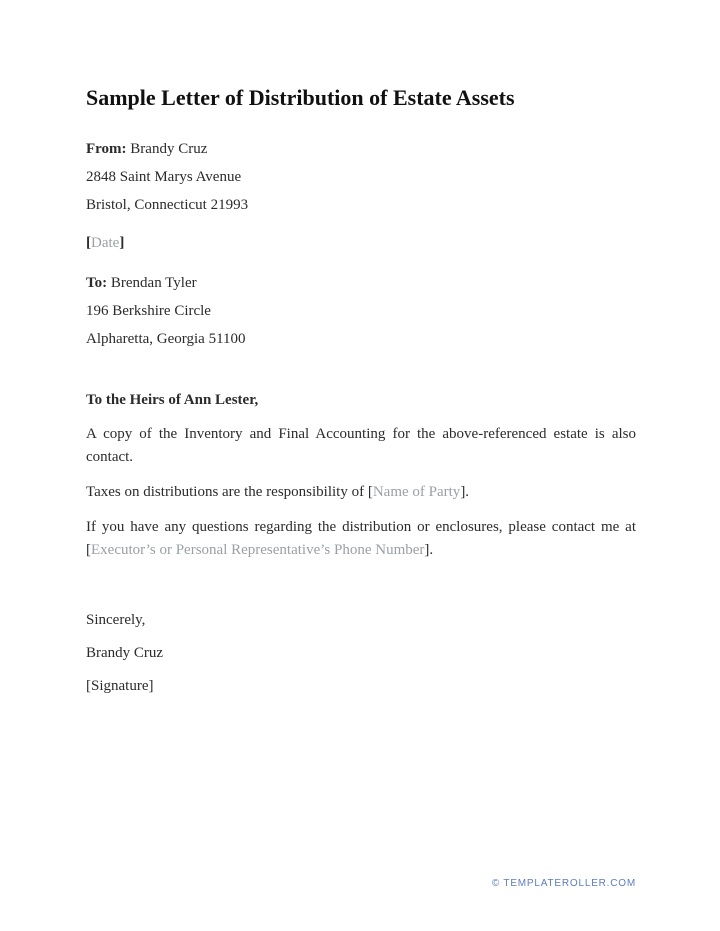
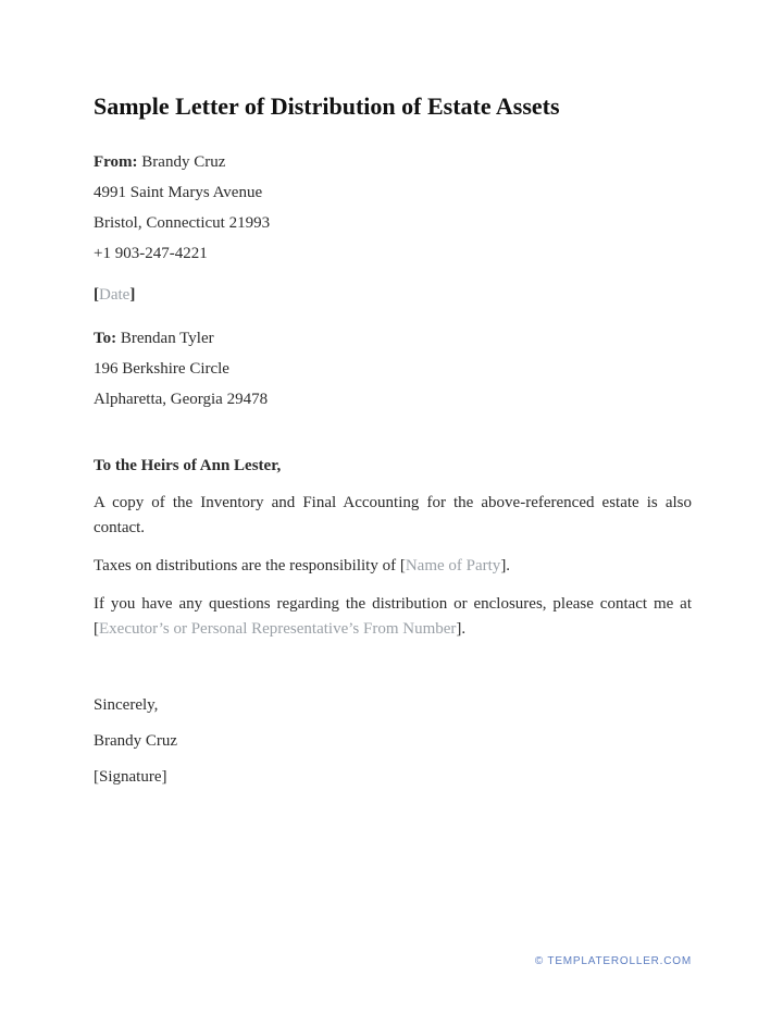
  Sample Letter of Distribution of Estate Assets
  From: Brandy Cruz
- 2848 Saint Marys Avenue
+ 4991 Saint Marys Avenue
  Bristol, Connecticut 21993
+ +1 903-247-4221
  [Date]
  To: Brendan Tyler
  196 Berkshire Circle
- Alpharetta, Georgia 51100
+ Alpharetta, Georgia 29478
  To the Heirs of Ann Lester,
  A copy of the Inventory and Final Accounting for the above-referenced estate is also contact.
  Taxes on distributions are the responsibility of [Name of Party].
- If you have any questions regarding the distribution or enclosures, please contact me at [Executor’s or Personal Representative’s Phone Number].
+ If you have any questions regarding the distribution or enclosures, please contact me at [Executor’s or Personal Representative’s From Number].
  Sincerely,
  Brandy Cruz
  [Signature]
  © TEMPLATEROLLER.COM
